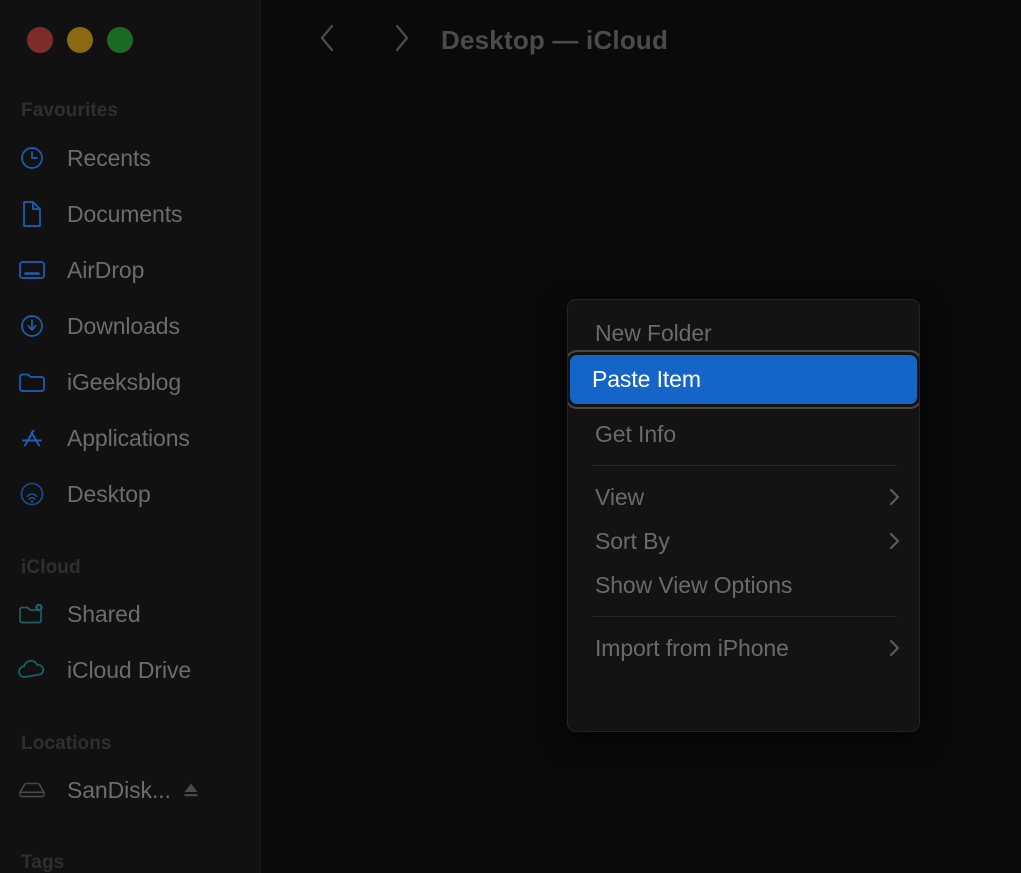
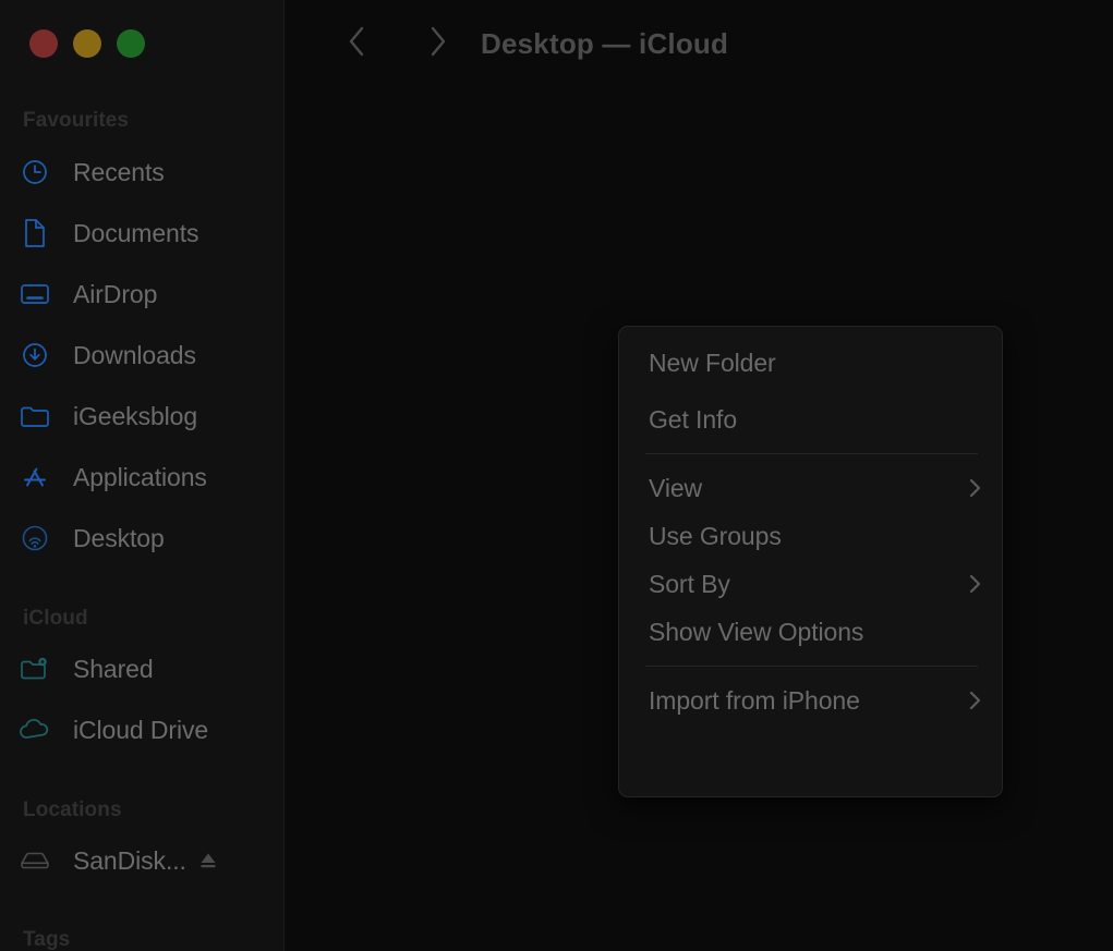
  Favourites
  Recents
  Documents
  AirDrop
  Downloads
  iGeeksblog
  Applications
  Desktop
  iCloud
  Shared
  iCloud Drive
  Locations
  SanDisk...
  Tags
  Desktop — iCloud
  New Folder
- Paste Item
  Get Info
  View
+ Use Groups
  Sort By
  Show View Options
  Import from iPhone
